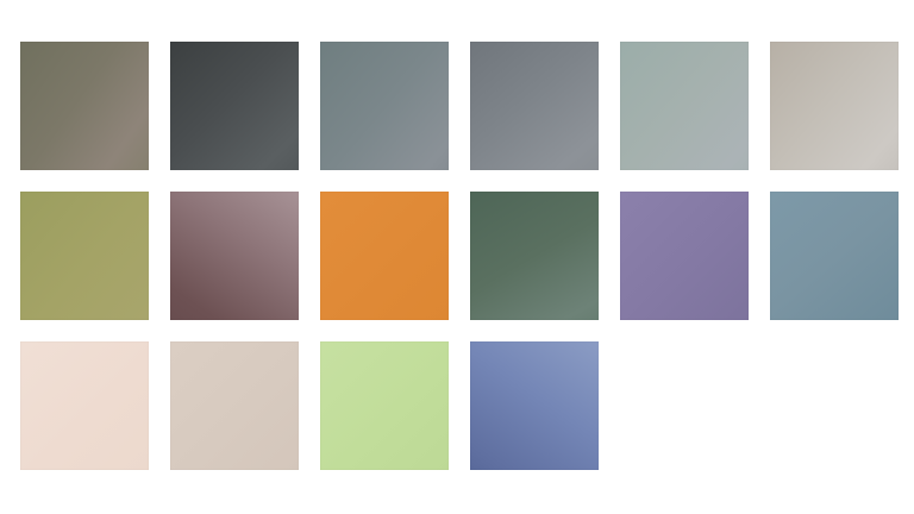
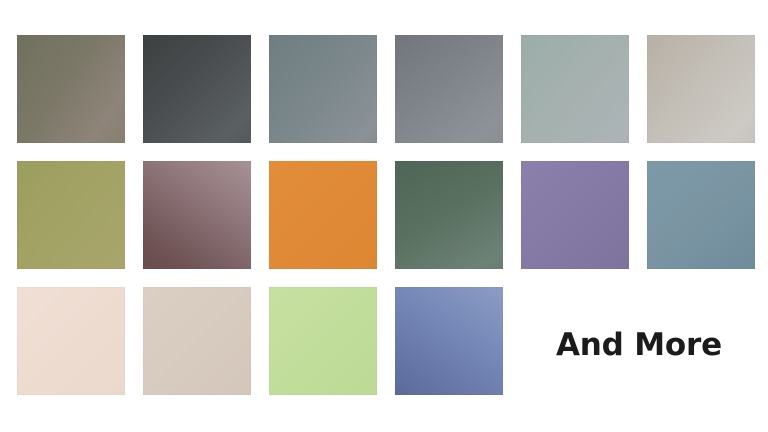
+ And More
